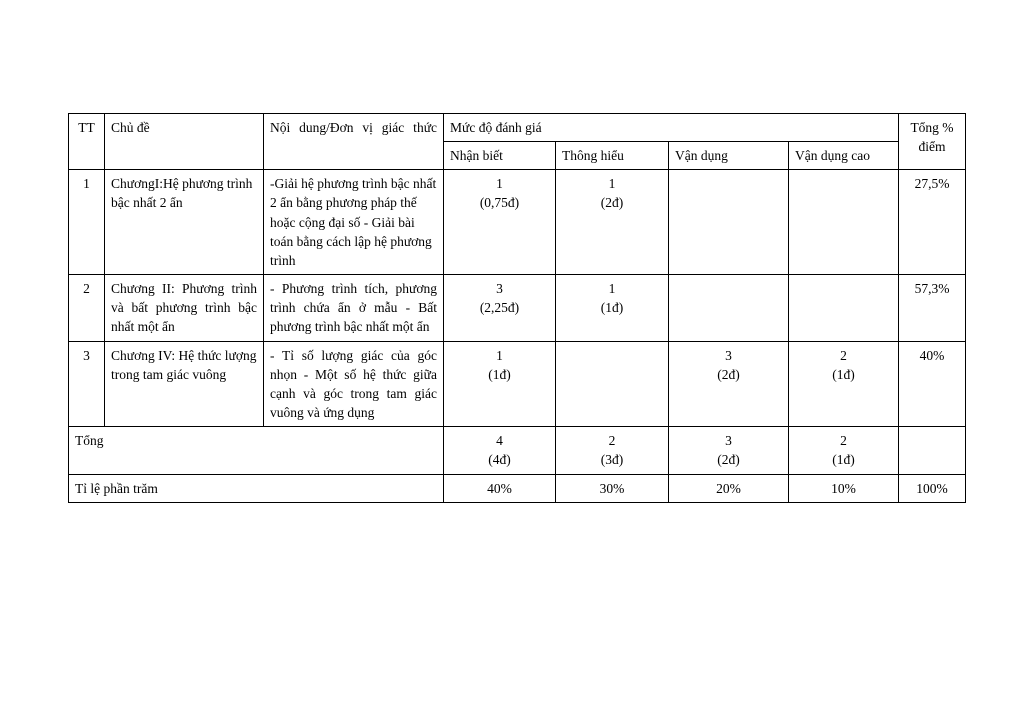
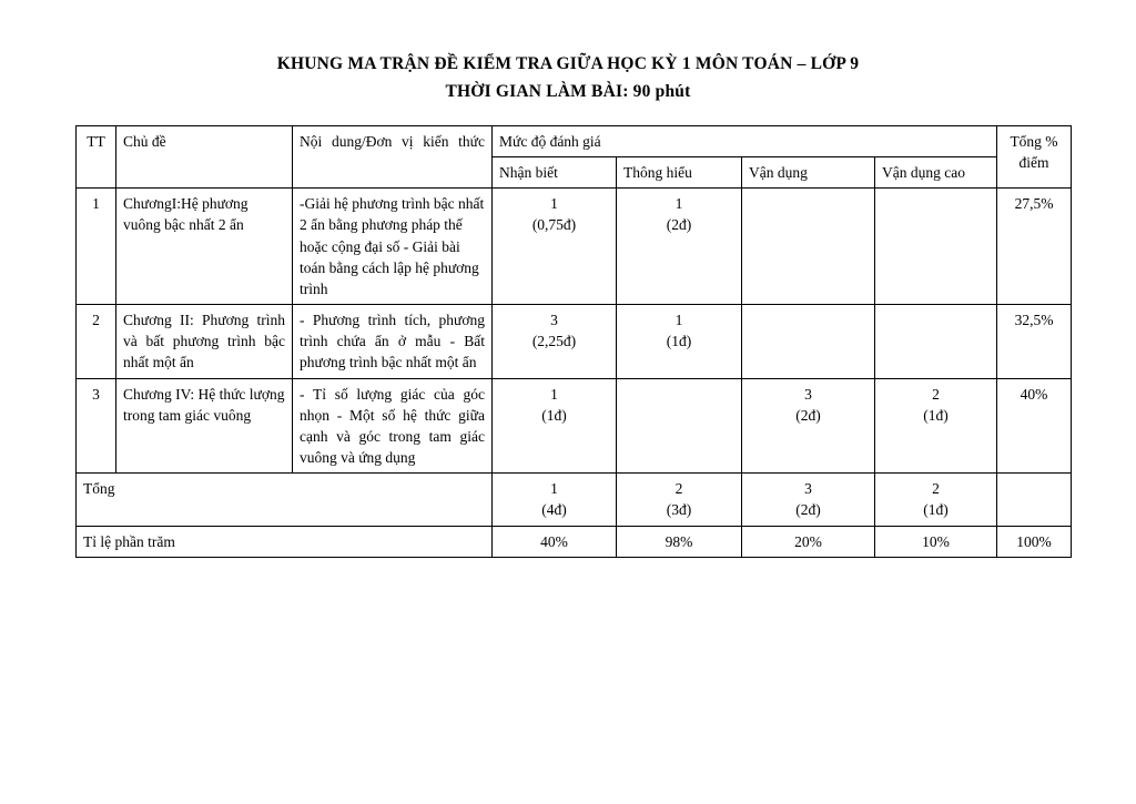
+ KHUNG MA TRẬN ĐỀ KIỂM TRA GIỮA HỌC KỲ 1 MÔN TOÁN – LỚP 9
+ THỜI GIAN LÀM BÀI: 90 phút
- TT	Chủ đề	Nội dung/Đơn vị giác thức	Mức độ đánh giá	Tổng % điểm
+ TT	Chủ đề	Nội dung/Đơn vị kiến thức	Mức độ đánh giá	Tổng % điểm
  Nhận biết	Thông hiểu	Vận dụng	Vận dụng cao
- 1	ChươngI:Hệ phương trình bậc nhất 2 ẩn	-Giải hệ phương trình bậc nhất 2 ẩn bằng phương pháp thế hoặc cộng đại số - Giải bài toán bằng cách lập hệ phương trình	1 (0,75đ)	1 (2đ)			27,5%
+ 1	ChươngI:Hệ phương vuông bậc nhất 2 ẩn	-Giải hệ phương trình bậc nhất 2 ẩn bằng phương pháp thế hoặc cộng đại số - Giải bài toán bằng cách lập hệ phương trình	1 (0,75đ)	1 (2đ)			27,5%
- 2	Chương II: Phương trình và bất phương trình bậc nhất một ẩn	- Phương trình tích, phương trình chứa ẩn ở mẫu - Bất phương trình bậc nhất một ẩn	3 (2,25đ)	1 (1đ)			57,3%
+ 2	Chương II: Phương trình và bất phương trình bậc nhất một ẩn	- Phương trình tích, phương trình chứa ẩn ở mẫu - Bất phương trình bậc nhất một ẩn	3 (2,25đ)	1 (1đ)			32,5%
  3	Chương IV: Hệ thức lượng trong tam giác vuông	- Tỉ số lượng giác của góc nhọn - Một số hệ thức giữa cạnh và góc trong tam giác vuông và ứng dụng	1 (1đ)		3 (2đ)	2 (1đ)	40%
- Tổng	4 (4đ)	2 (3đ)	3 (2đ)	2 (1đ)
+ Tổng	1 (4đ)	2 (3đ)	3 (2đ)	2 (1đ)
- Tỉ lệ phần trăm	40%	30%	20%	10%	100%
+ Tỉ lệ phần trăm	40%	98%	20%	10%	100%
